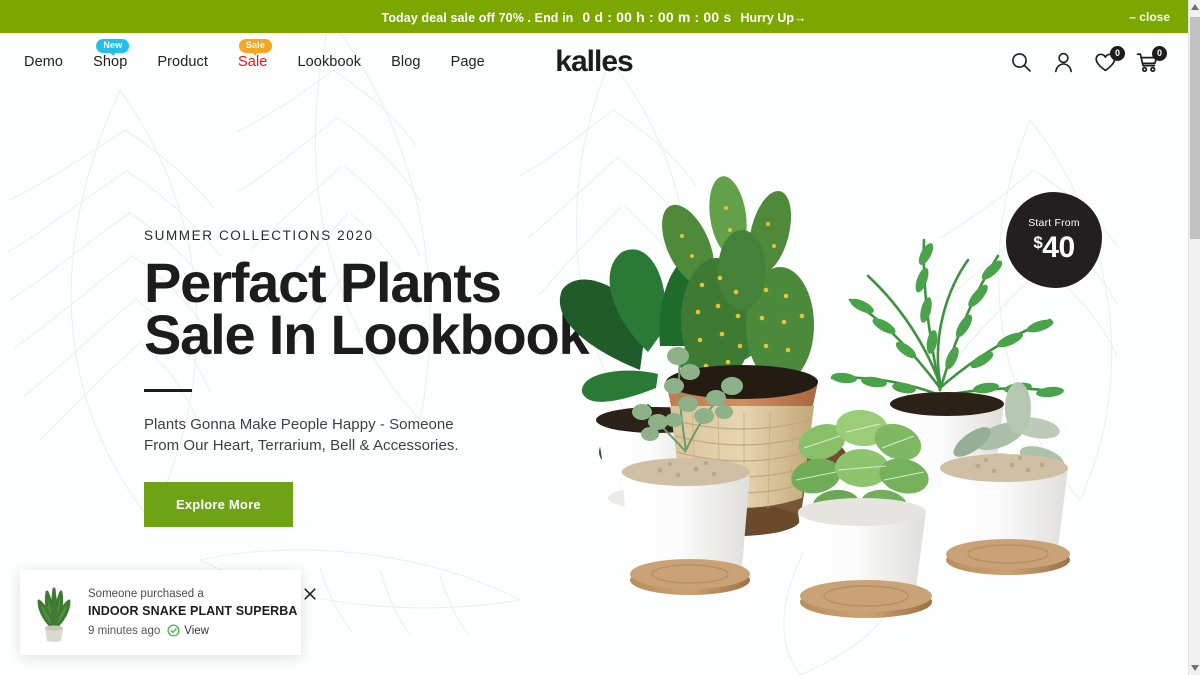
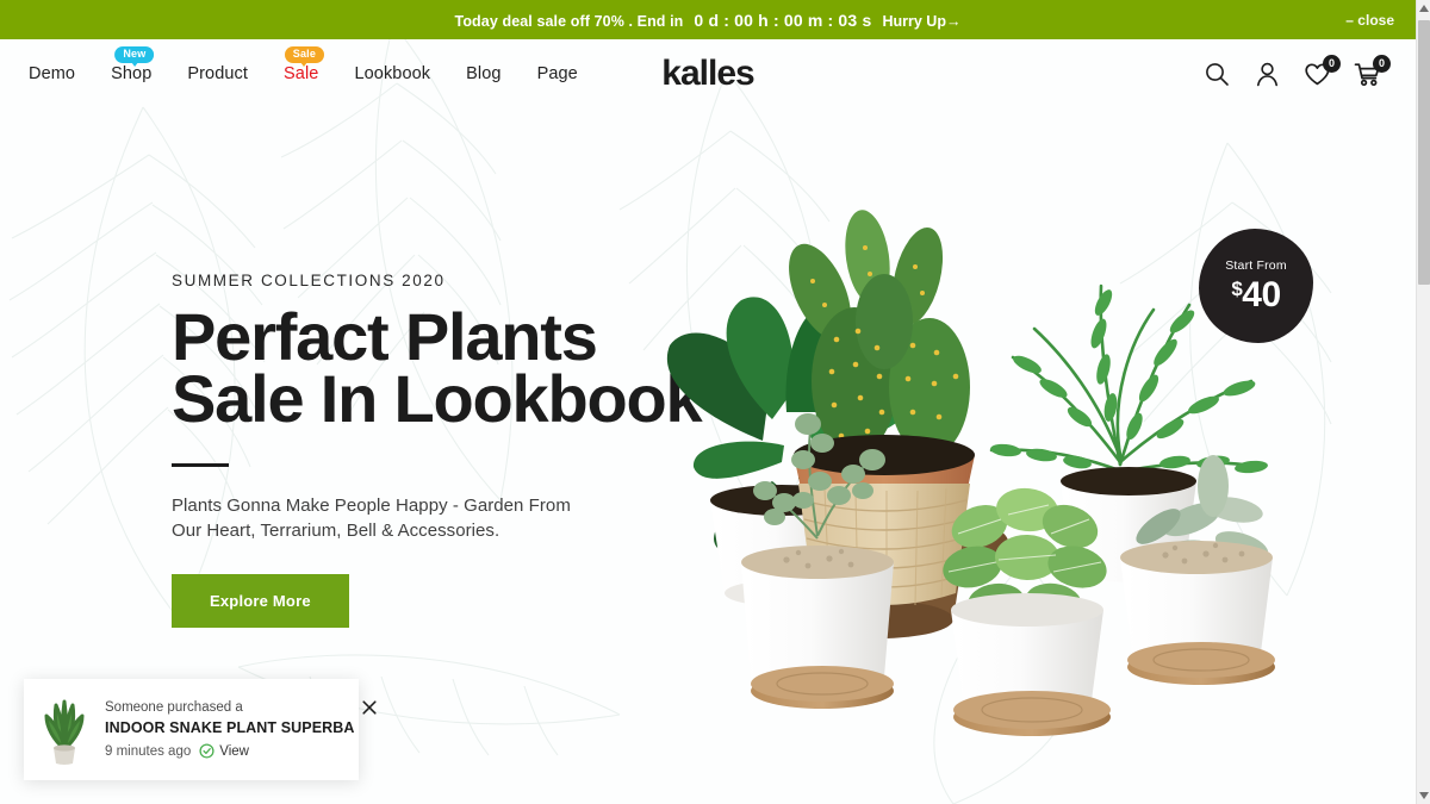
  Today deal sale off 70% . End in
  0 d
  :
  00 h
  :
  00 m
  :
- 00 s
+ 03 s
  Hurry Up→
  – close
  Demo
  New
  Shop
  Product
  Sale
  Sale
  Lookbook
  Blog
  Page
  kalles
  0
  0
  Start From
  $40
  SUMMER COLLECTIONS 2020
  Perfact Plants
  Sale In Lookbook
- Plants Gonna Make People Happy - Someone From Our Heart, Terrarium, Bell & Accessories.
+ Plants Gonna Make People Happy - Garden From Our Heart, Terrarium, Bell & Accessories.
  Explore More
  Someone purchased a
  INDOOR SNAKE PLANT SUPERBA
  9 minutes ago
  View
